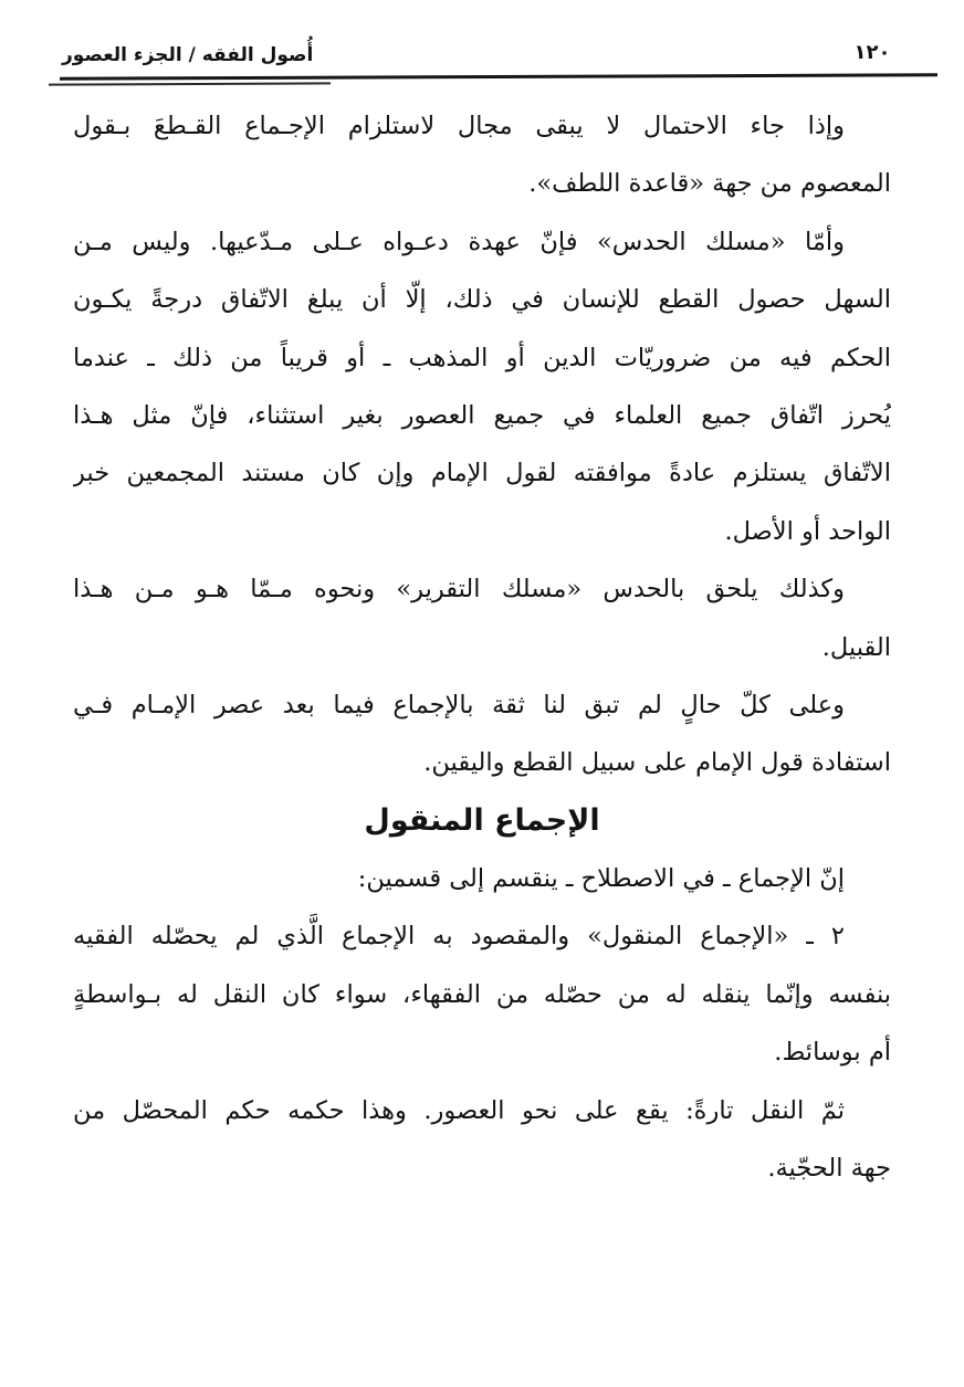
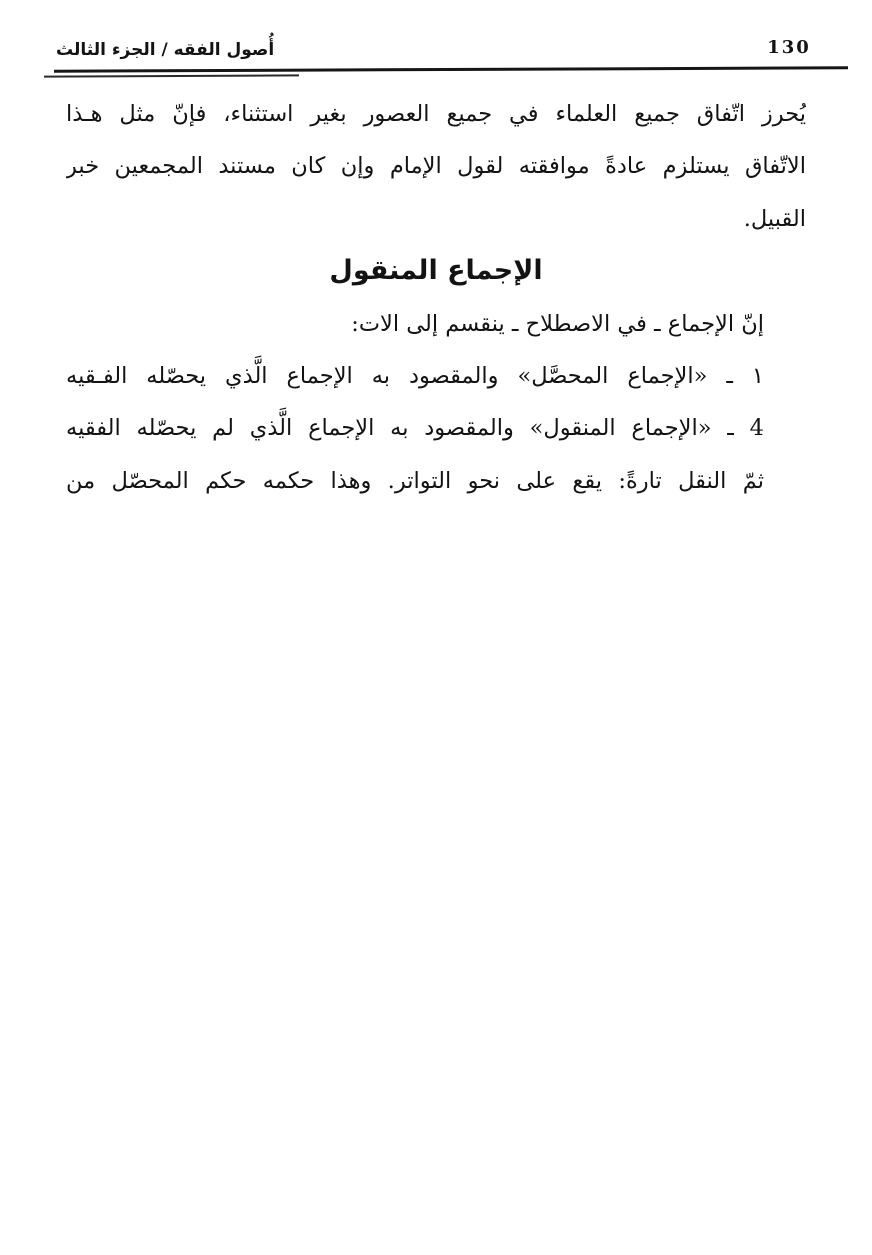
- أُصول الفقه / الجزء العصور
+ أُصول الفقه / الجزء الثالث
- ١٢٠
+ 130
- وإذا جاء الاحتمال لا يبقى مجال لاستلزام الإجـماع القـطعَ بـقول
- المعصوم من جهة «قاعدة اللطف».
- وأمّا «مسلك الحدس» فإنّ عهدة دعـواه عـلى مـدّعيها. وليس مـن
- السهل حصول القطع للإنسان في ذلك، إلّا أن يبلغ الاتّفاق درجةً يكـون
- الحكم فيه من ضروريّات الدين أو المذهب ـ أو قريباً من ذلك ـ عندما
  يُحرز اتّفاق جميع العلماء في جميع العصور بغير استثناء، فإنّ مثل هـذا
  الاتّفاق يستلزم عادةً موافقته لقول الإمام وإن كان مستند المجمعين خبر
- الواحد أو الأصل.
- وكذلك يلحق بالحدس «مسلك التقرير» ونحوه مـمّا هـو مـن هـذا
  القبيل.
- وعلى كلّ حالٍ لم تبق لنا ثقة بالإجماع فيما بعد عصر الإمـام فـي
- استفادة قول الإمام على سبيل القطع واليقين.
  الإجماع المنقول
- إنّ الإجماع ـ في الاصطلاح ـ ينقسم إلى قسمين:
+ إنّ الإجماع ـ في الاصطلاح ـ ينقسم إلى الات:
+ ١ ـ «الإجماع المحصَّل» والمقصود به الإجماع الَّذي يحصّله الفـقيه
- ٢ ـ «الإجماع المنقول» والمقصود به الإجماع الَّذي لم يحصّله الفقيه
+ 4 ـ «الإجماع المنقول» والمقصود به الإجماع الَّذي لم يحصّله الفقيه
- بنفسه وإنّما ينقله له من حصّله من الفقهاء، سواء كان النقل له بـواسطةٍ
- أم بوسائط.
- ثمّ النقل تارةً: يقع على نحو العصور. وهذا حكمه حكم المحصّل من
+ ثمّ النقل تارةً: يقع على نحو التواتر. وهذا حكمه حكم المحصّل من
- جهة الحجّية.
